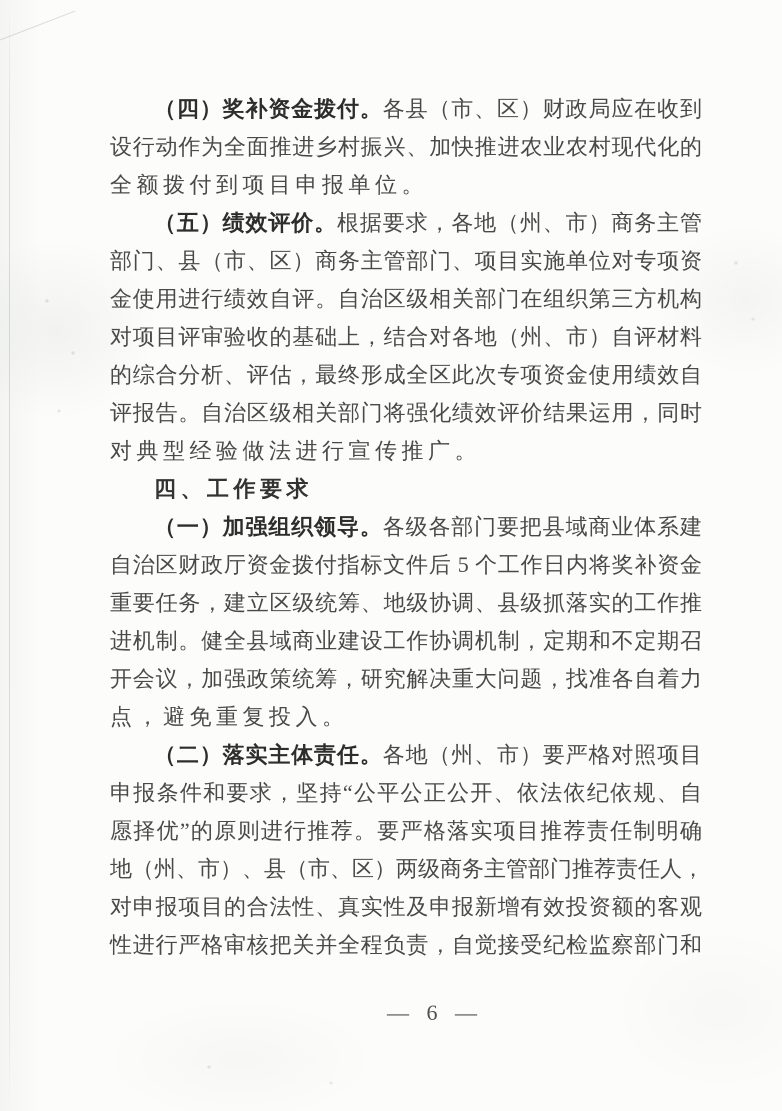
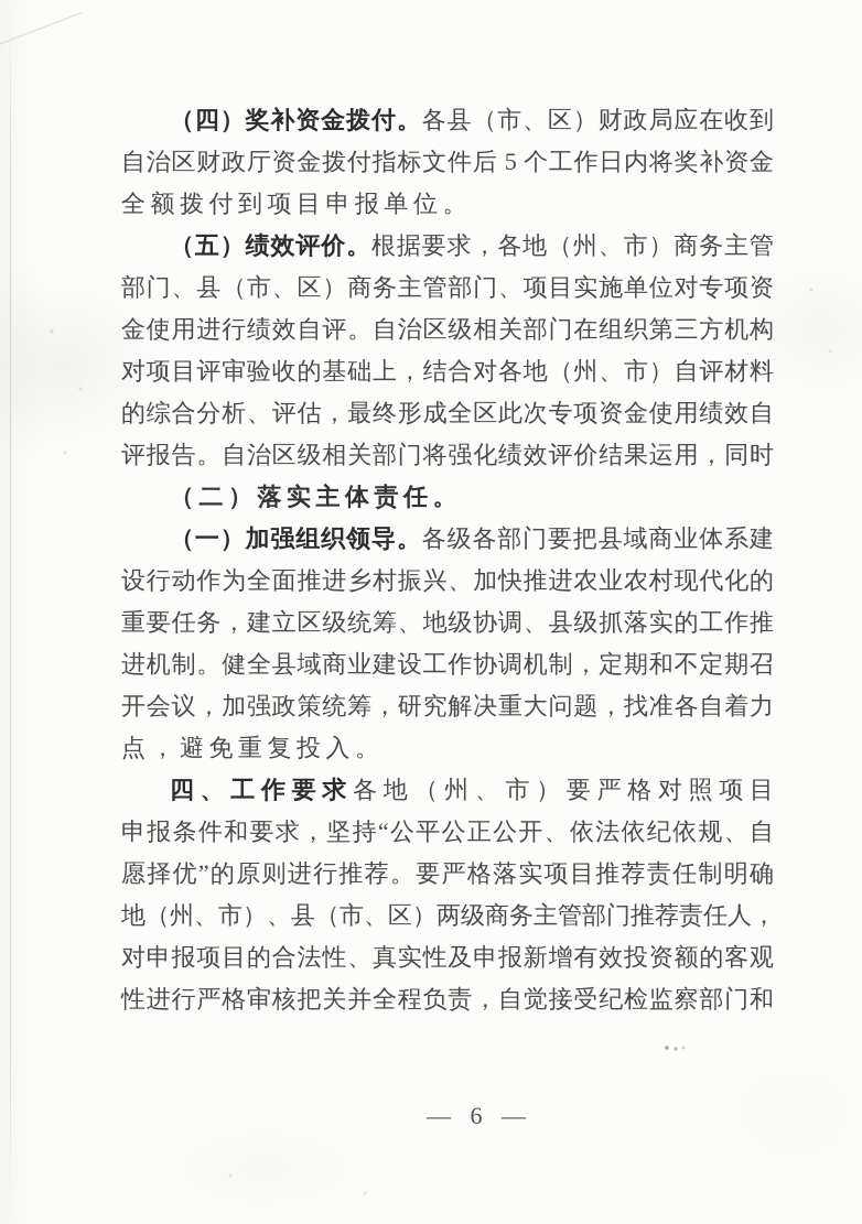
  （四）奖补资金拨付。各县（市、区）财政局应在收到
- 设行动作为全面推进乡村振兴、加快推进农业农村现代化的
+ 自治区财政厅资金拨付指标文件后 5 个工作日内将奖补资金
  全额拨付到项目申报单位。
  （五）绩效评价。根据要求，各地（州、市）商务主管
  部门、县（市、区）商务主管部门、项目实施单位对专项资
  金使用进行绩效自评。自治区级相关部门在组织第三方机构
  对项目评审验收的基础上，结合对各地（州、市）自评材料
  的综合分析、评估，最终形成全区此次专项资金使用绩效自
  评报告。自治区级相关部门将强化绩效评价结果运用，同时
- 对典型经验做法进行宣传推广。
- 四、工作要求
+ （二）落实主体责任。
  （一）加强组织领导。各级各部门要把县域商业体系建
- 自治区财政厅资金拨付指标文件后 5 个工作日内将奖补资金
+ 设行动作为全面推进乡村振兴、加快推进农业农村现代化的
  重要任务，建立区级统筹、地级协调、县级抓落实的工作推
  进机制。健全县域商业建设工作协调机制，定期和不定期召
  开会议，加强政策统筹，研究解决重大问题，找准各自着力
  点，避免重复投入。
- （二）落实主体责任。各地（州、市）要严格对照项目
+ 四、工作要求各地（州、市）要严格对照项目
  申报条件和要求，坚持“公平公正公开、依法依纪依规、自
  愿择优”的原则进行推荐。要严格落实项目推荐责任制明确
  地（州、市）、县（市、区）两级商务主管部门推荐责任人，
  对申报项目的合法性、真实性及申报新增有效投资额的客观
  性进行严格审核把关并全程负责，自觉接受纪检监察部门和
  — 6 —
